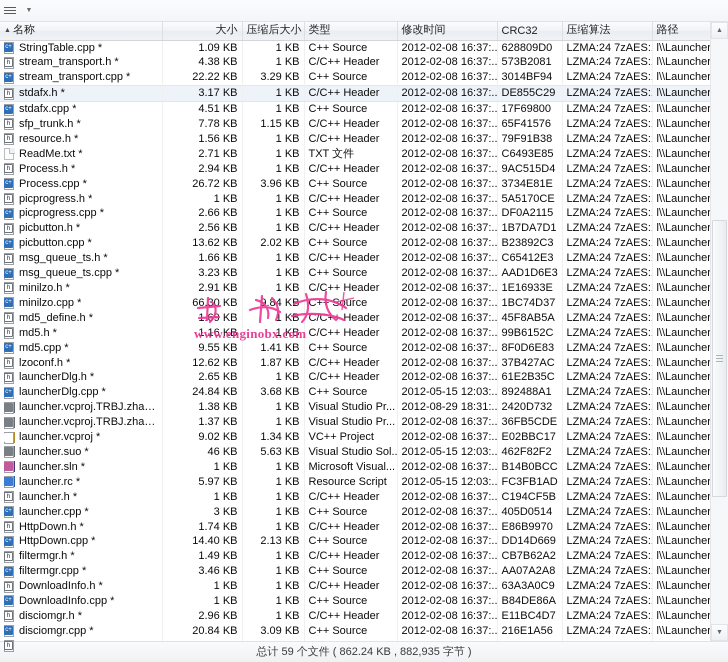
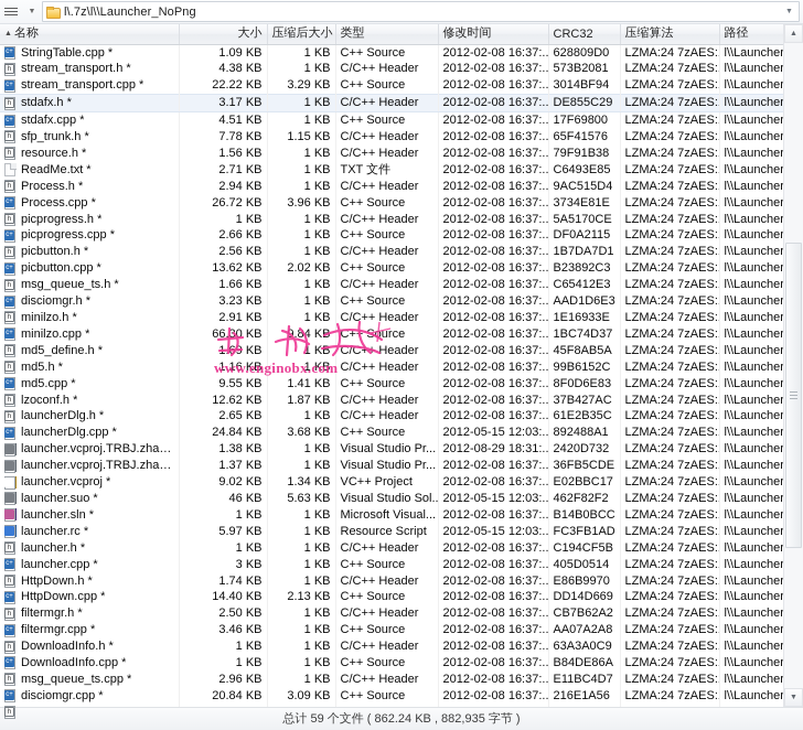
+ l\.7z\l\\Launcher_NoPng
  名称	大小	压缩后大小	类型	修改时间	CRC32	压缩算法	路径
  StringTable.cpp *	1.09 KB	1 KB	C++ Source	2012-02-08 16:37:..	628809D0	LZMA:24 7zAES:	l\\Launche
  stream_transport.h *	4.38 KB	1 KB	C/C++ Header	2012-02-08 16:37:..	573B2081	LZMA:24 7zAES:	l\\Launche
  stream_transport.cpp *	22.22 KB	3.29 KB	C++ Source	2012-02-08 16:37:..	3014BF94	LZMA:24 7zAES:	l\\Launche
  stdafx.h *	3.17 KB	1 KB	C/C++ Header	2012-02-08 16:37:..	DE855C29	LZMA:24 7zAES:	l\\Launche
  stdafx.cpp *	4.51 KB	1 KB	C++ Source	2012-02-08 16:37:..	17F69800	LZMA:24 7zAES:	l\\Launche
  sfp_trunk.h *	7.78 KB	1.15 KB	C/C++ Header	2012-02-08 16:37:..	65F41576	LZMA:24 7zAES:	l\\Launche
  resource.h *	1.56 KB	1 KB	C/C++ Header	2012-02-08 16:37:..	79F91B38	LZMA:24 7zAES:	l\\Launche
  ReadMe.txt *	2.71 KB	1 KB	TXT 文件	2012-02-08 16:37:..	C6493E85	LZMA:24 7zAES:	l\\Launche
  Process.h *	2.94 KB	1 KB	C/C++ Header	2012-02-08 16:37:..	9AC515D4	LZMA:24 7zAES:	l\\Launche
  Process.cpp *	26.72 KB	3.96 KB	C++ Source	2012-02-08 16:37:..	3734E81E	LZMA:24 7zAES:	l\\Launche
  picprogress.h *	1 KB	1 KB	C/C++ Header	2012-02-08 16:37:..	5A5170CE	LZMA:24 7zAES:	l\\Launche
  picprogress.cpp *	2.66 KB	1 KB	C++ Source	2012-02-08 16:37:..	DF0A2115	LZMA:24 7zAES:	l\\Launche
  picbutton.h *	2.56 KB	1 KB	C/C++ Header	2012-02-08 16:37:..	1B7DA7D1	LZMA:24 7zAES:	l\\Launche
  picbutton.cpp *	13.62 KB	2.02 KB	C++ Source	2012-02-08 16:37:..	B23892C3	LZMA:24 7zAES:	l\\Launche
  msg_queue_ts.h *	1.66 KB	1 KB	C/C++ Header	2012-02-08 16:37:..	C65412E3	LZMA:24 7zAES:	l\\Launche
- msg_queue_ts.cpp *	3.23 KB	1 KB	C++ Source	2012-02-08 16:37:..	AAD1D6E3	LZMA:24 7zAES:	l\\Launche
+ disciomgr.h *	3.23 KB	1 KB	C++ Source	2012-02-08 16:37:..	AAD1D6E3	LZMA:24 7zAES:	l\\Launche
  minilzo.h *	2.91 KB	1 KB	C/C++ Header	2012-02-08 16:37:..	1E16933E	LZMA:24 7zAES:	l\\Launche
  minilzo.cpp *	66.30 KB	.84 K	C+ource	2012-02-08 16:37:..	1BC74D37	LZMA:24 7zAES:	l\\Launche
  md5_define.h *	KB	1 KB	C/C+ Header	2012-02-08 16:37:..	45F8AB5A	LZMA:24 7zAES:	l\\Launche
  md5.h *	1.16 KB	1 KB	C/C++ Header	2012-02-08 16:37:..	99B6152C	LZMA:24 7zAES:	l\\Launche
  md5.cpp *	9.55 KB	1.41 KB	C++ Source	2012-02-08 16:37:..	8F0D6E83	LZMA:24 7zAES:	l\\Launche
  lzoconf.h *	12.62 KB	1.87 KB	C/C++ Header	2012-02-08 16:37:..	37B427AC	LZMA:24 7zAES:	l\\Launche
  launcherDlg.h *	2.65 KB	1 KB	C/C++ Header	2012-02-08 16:37:..	61E2B35C	LZMA:24 7zAES:	l\\Launche
  launcherDlg.cpp *	24.84 KB	3.68 KB	C++ Source	2012-05-15 12:03:..	892488A1	LZMA:24 7zAES:	l\\Launche
  launcher.vcproj.TRBJ.zhang	1.38 KB	1 KB	Visual Studio Pr...	2012-08-29 18:31:..	2420D732	LZMA:24 7zAES:	l\\Launche
  launcher.vcproj.TRBJ.zhang	1.37 KB	1 KB	Visual Studio Pr...	2012-02-08 16:37:..	36FB5CDE	LZMA:24 7zAES:	l\\Launche
  launcher.vcproj *	9.02 KB	1.34 KB	VC++ Project	2012-02-08 16:37:..	E02BBC17	LZMA:24 7zAES:	l\\Launche
  launcher.suo *	46 KB	5.63 KB	Visual Studio Sol..	2012-05-15 12:03:..	462F82F2	LZMA:24 7zAES:	l\\Launche
  launcher.sln *	1 KB	1 KB	Microsoft Visual...	2012-02-08 16:37:..	B14B0BCC	LZMA:24 7zAES:	l\\Launche
  launcher.rc *	5.97 KB	1 KB	Resource Script	2012-05-15 12:03:..	FC3FB1AD	LZMA:24 7zAES:	l\\Launche
  launcher.h *	1 KB	1 KB	C/C++ Header	2012-02-08 16:37:..	C194CF5B	LZMA:24 7zAES:	l\\Launche
  launcher.cpp *	3 KB	1 KB	C++ Source	2012-02-08 16:37:..	405D0514	LZMA:24 7zAES:	l\\Launche
  HttpDown.h *	1.74 KB	1 KB	C/C++ Header	2012-02-08 16:37:..	E86B9970	LZMA:24 7zAES:	l\\Launche
  HttpDown.cpp *	14.40 KB	2.13 KB	C++ Source	2012-02-08 16:37:..	DD14D669	LZMA:24 7zAES:	l\\Launche
- filtermgr.h *	1.49 KB	1 KB	C/C++ Header	2012-02-08 16:37:..	CB7B62A2	LZMA:24 7zAES:	l\\Launche
+ filtermgr.h *	2.50 KB	1 KB	C/C++ Header	2012-02-08 16:37:..	CB7B62A2	LZMA:24 7zAES:	l\\Launche
  filtermgr.cpp *	3.46 KB	1 KB	C++ Source	2012-02-08 16:37:..	AA07A2A8	LZMA:24 7zAES:	l\\Launche
  DownloadInfo.h *	1 KB	1 KB	C/C++ Header	2012-02-08 16:37:..	63A3A0C9	LZMA:24 7zAES:	l\\Launche
  DownloadInfo.cpp *	1 KB	1 KB	C++ Source	2012-02-08 16:37:..	B84DE86A	LZMA:24 7zAES:	l\\Launche
- disciomgr.h *	2.96 KB	1 KB	C/C++ Header	2012-02-08 16:37:..	E11BC4D7	LZMA:24 7zAES:	l\\Launche
+ msg_queue_ts.cpp *	2.96 KB	1 KB	C/C++ Header	2012-02-08 16:37:..	E11BC4D7	LZMA:24 7zAES:	l\\Launche
  disciomgr.cpp *	20.84 KB	3.09 KB	C++ Source	2012-02-08 16:37:..	216E1A56	LZMA:24 7zAES:	l\\Launche
  总计 59 个文件 ( 862.24 KB , 882,935 字节 )
  www.enginobx.com
